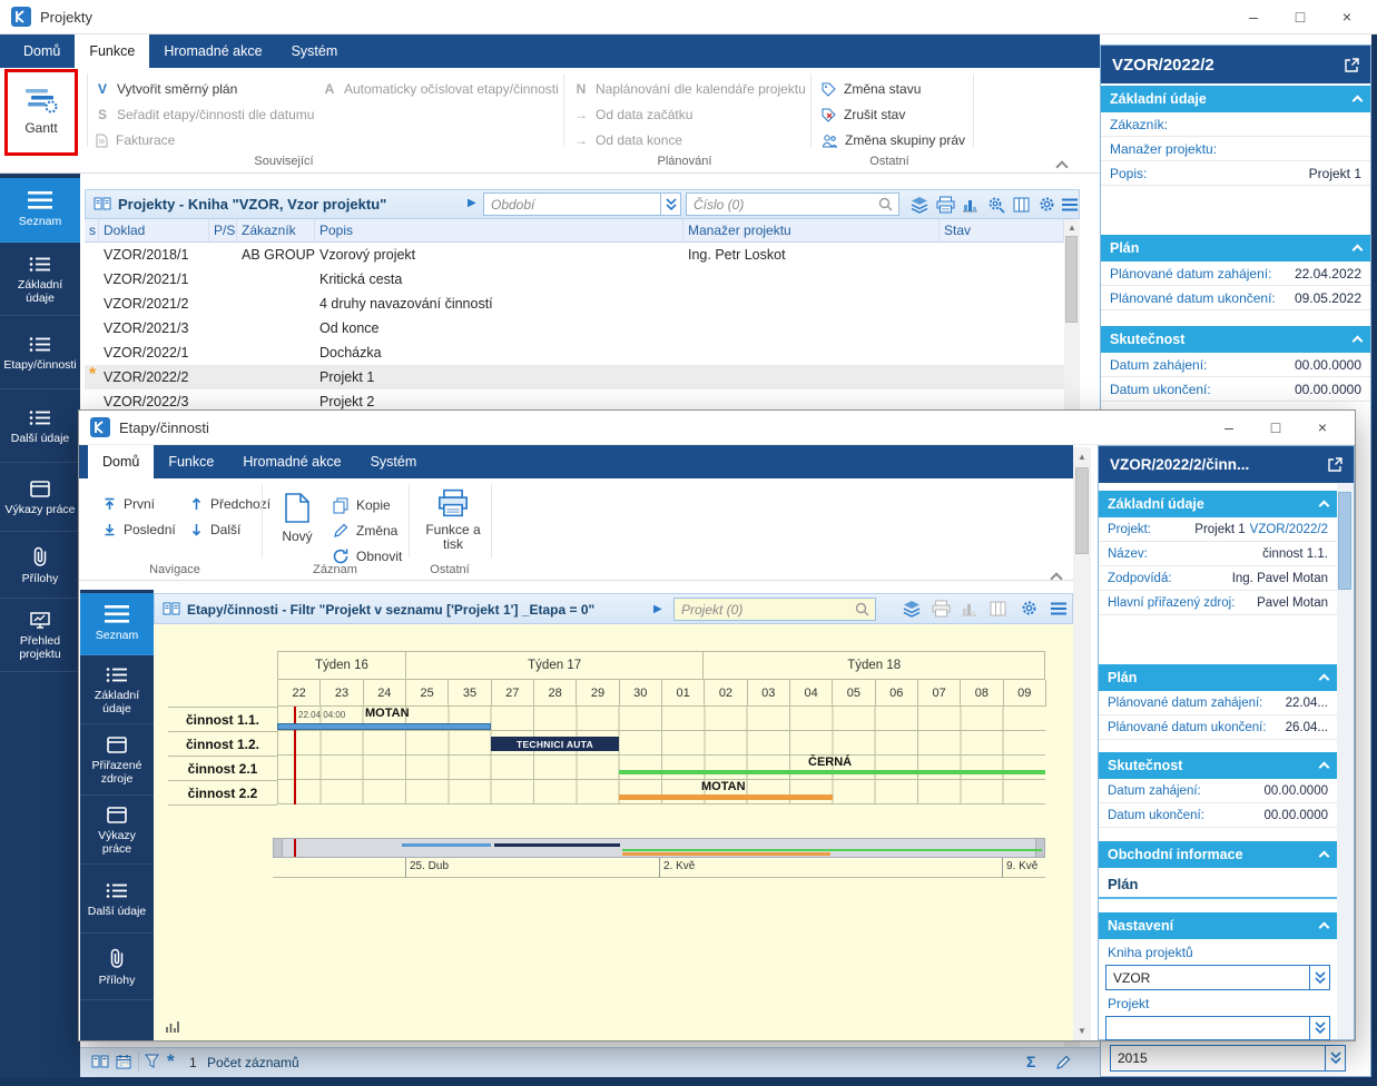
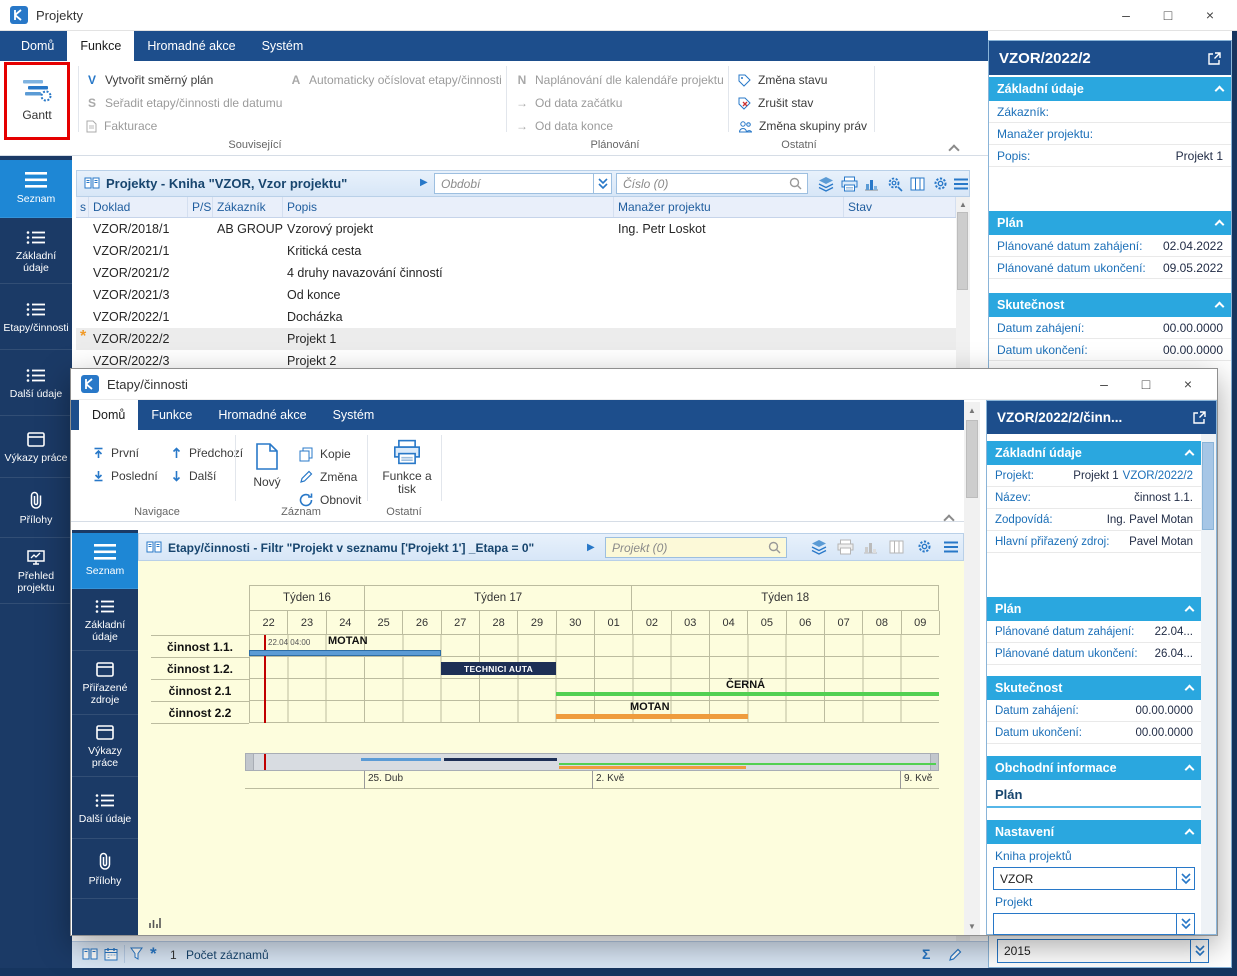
  Projekty
  –
  □
  ×
  Domů
  Funkce
  Hromadné akce
  Systém
  Gantt
  V
  Vytvořit směrný plán
  S
  Seřadit etapy/činnosti dle datumu
  Fakturace
  A
  Automaticky očíslovat etapy/činnosti
  N
  Naplánování dle kalendáře projektu
  →
  Od data začátku
  →
  Od data konce
  Změna stavu
  Zrušit stav
  Změna skupiny práv
  Související
  Plánování
  Ostatní
  Seznam
  Základní údaje
  Etapy/činnosti
  Další údaje
  Výkazy práce
  Přílohy
  Přehled projektu
  Projekty - Kniha "VZOR, Vzor projektu"
  ▶
  Období
  Číslo (0)
  s
  Doklad
  P/S
  Zákazník
  Popis
  Manažer projektu
  Stav
  VZOR/2018/1
  AB GROUP
  Vzorový projekt
  Ing. Petr Loskot
  VZOR/2021/1
  Kritická cesta
  VZOR/2021/2
  4 druhy navazování činností
  VZOR/2021/3
  Od konce
  VZOR/2022/1
  Docházka
  *
  VZOR/2022/2
  Projekt 1
  VZOR/2022/3
  Projekt 2
  ▲
  *
  1
  Počet záznamů
  Σ
  VZOR/2022/2
  Základní údaje
  Zákazník:
  Manažer projektu:
  Popis:
  Projekt 1
  Plán
  Plánované datum zahájení:
- 22.04.2022
+ 02.04.2022
  Plánované datum ukončení:
  09.05.2022
  Skutečnost
  Datum zahájení:
  00.00.0000
  Datum ukončení:
  00.00.0000
  2015
  Etapy/činnosti
  –
  □
  ×
  Domů
  Funkce
  Hromadné akce
  Systém
  První
  Poslední
  Předchozí
  Další
  Nový
  Kopie
  Změna
  Obnovit
  Funkce a tisk
  Navigace
  Záznam
  Ostatní
  Seznam
  Základní údaje
  Přiřazené zdroje
  Výkazy práce
  Další údaje
  Přílohy
  Etapy/činnosti - Filtr "Projekt v seznamu ['Projekt 1'] _Etapa = 0"
  ▶
  Projekt (0)
  Týden 16
  Týden 17
  Týden 18
  22
  23
  24
  25
- 35
+ 26
  27
  28
  29
  30
  01
  02
  03
  04
  05
  06
  07
  08
  09
  činnost 1.1.
  činnost 1.2.
  činnost 2.1
  činnost 2.2
  22.04 04:00
  MOTAN
  TECHNICI AUTA
  ČERNÁ
  MOTAN
  25. Dub
  2. Kvě
  9. Kvě
  ▲
  ▼
  VZOR/2022/2/činn...
  Základní údaje
  Projekt:
  Projekt 1
  VZOR/2022/2
  Název:
  činnost 1.1.
  Zodpovídá:
  Ing. Pavel Motan
  Hlavní přiřazený zdroj:
  Pavel Motan
  Plán
  Plánované datum zahájení:
  22.04...
  Plánované datum ukončení:
  26.04...
  Skutečnost
  Datum zahájení:
  00.00.0000
  Datum ukončení:
  00.00.0000
  Obchodní informace
  Plán
  Nastavení
  Kniha projektů
  VZOR
  Projekt
